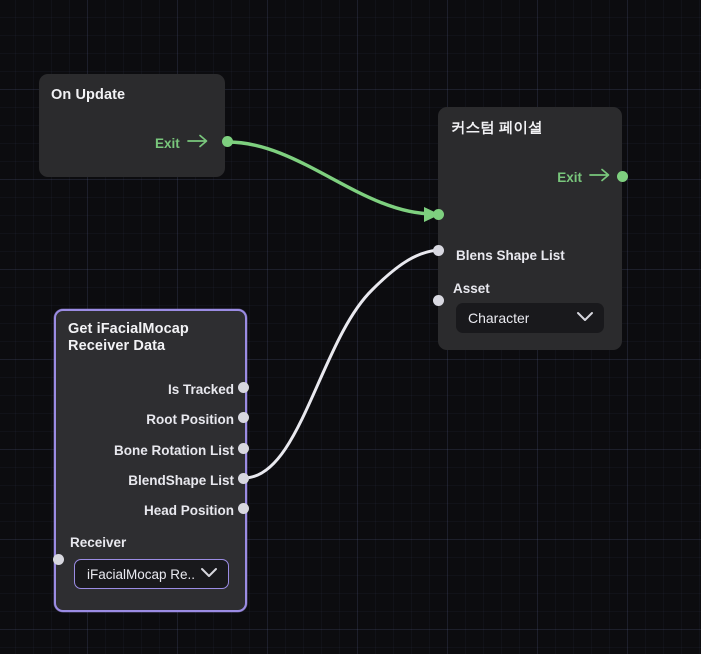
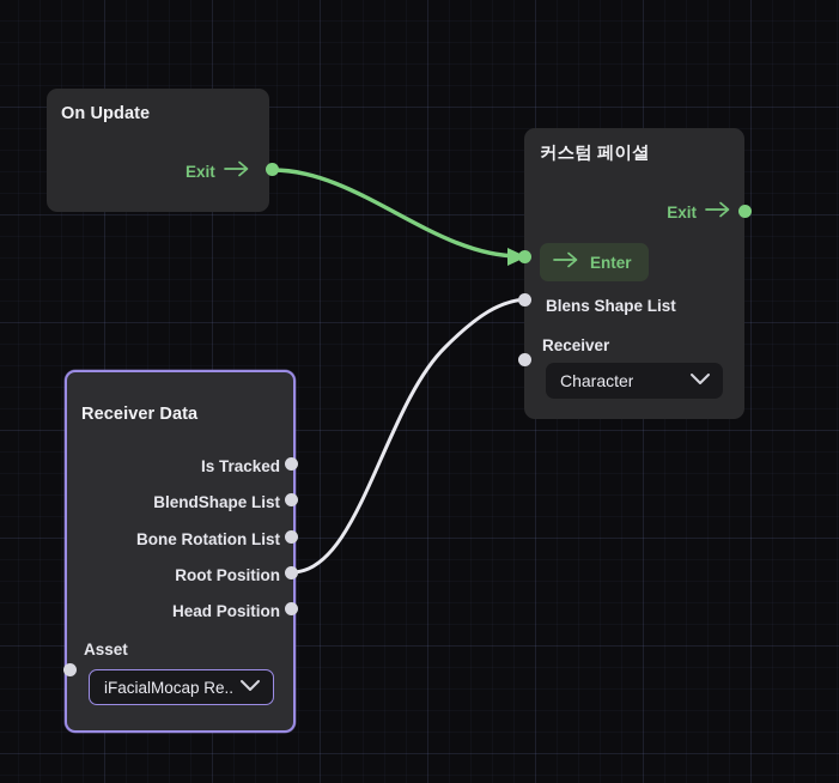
  On Update
  Exit
  커스텀 페이셜
  Exit
+ Enter
  Blens Shape List
- Asset
+ Receiver
  Character
- Get iFacialMocap
  Receiver Data
  Is Tracked
- Root Position
+ BlendShape List
  Bone Rotation List
- BlendShape List
+ Root Position
  Head Position
- Receiver
+ Asset
  iFacialMocap Re..
